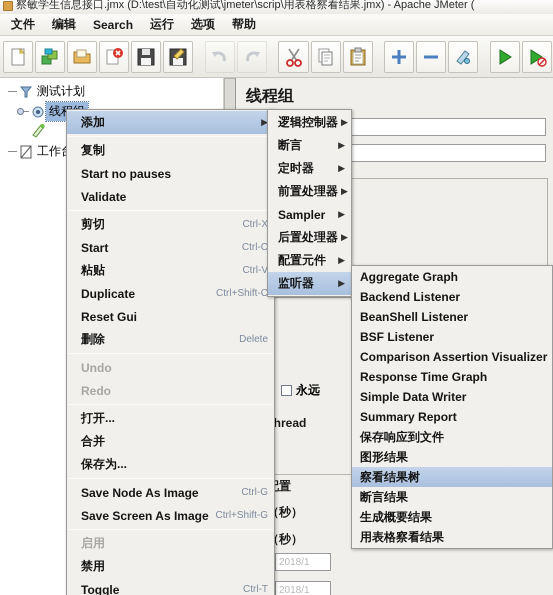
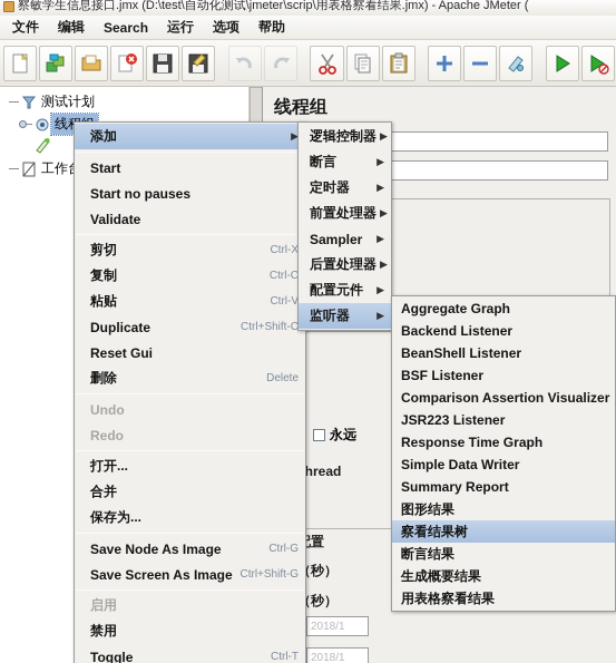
  察敏学生信息接口.jmx (D:\test\自动化测试\jmeter\scrip\用表格察看结果.jmx) - Apache JMeter (
  文件
  编辑
  Search
  运行
  选项
  帮助
  线程组
  永远
  2018/1
  2018/1
  测试计划
  添加
  ▶
- 复制
+ Start
  Start no pauses
  Validate
  剪切
  Ctrl-X
- Start
+ 复制
  Ctrl-C
  粘贴
  Ctrl-V
  Duplicate
  Ctrl+Shift-C
  Reset Gui
  删除
  Delete
  Undo
  Redo
  打开...
  合并
  保存为...
  Save Node As Image
  Ctrl-G
  Save Screen As Image
  Ctrl+Shift-G
  启用
  禁用
  Toggle
  Ctrl-T
  逻辑控制器
  ▶
  断言
  ▶
  定时器
  ▶
  前置处理器
  ▶
  Sampler
  ▶
  后置处理器
  ▶
  配置元件
  ▶
  监听器
  ▶
  Aggregate Graph
  Backend Listener
  BeanShell Listener
  BSF Listener
  Comparison Assertion Visualizer
+ JSR223 Listener
  Response Time Graph
  Simple Data Writer
  Summary Report
- 保存响应到文件
  图形结果
  察看结果树
  断言结果
  生成概要结果
  用表格察看结果
